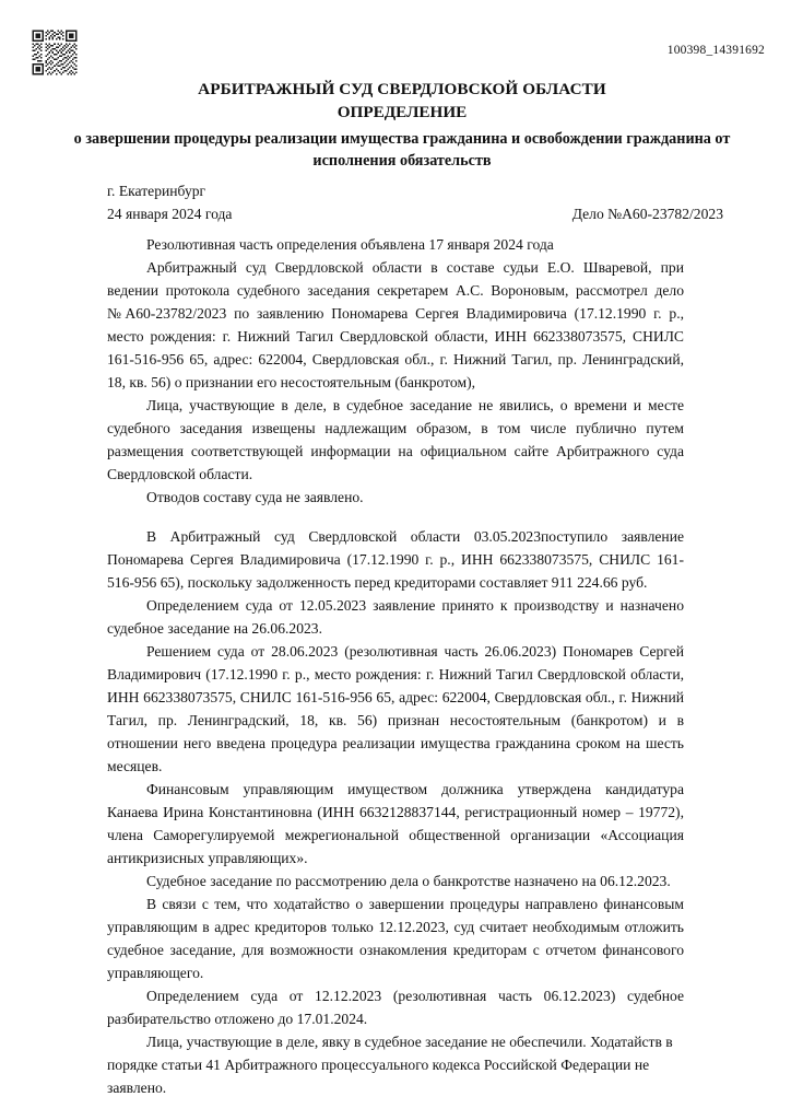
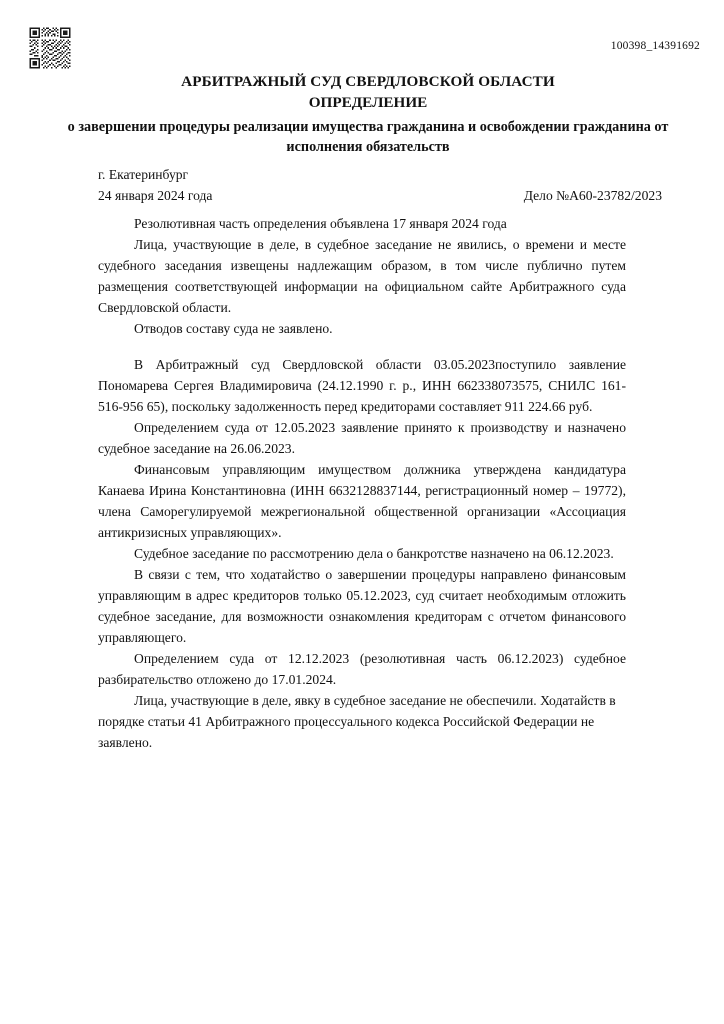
  100398_14391692
  АРБИТРАЖНЫЙ СУД СВЕРДЛОВСКОЙ ОБЛАСТИ
  ОПРЕДЕЛЕНИЕ
  о завершении процедуры реализации имущества гражданина и освобождении гражданина от исполнения обязательств
  г. Екатеринбург
  24 января 2024 года
  Дело №А60-23782/2023
  Резолютивная часть определения объявлена 17 января 2024 года
- Арбитражный суд Свердловской области в составе судьи Е.О. Шваревой, при ведении протокола судебного заседания секретарем А.С. Вороновым, рассмотрел дело №А60-23782/2023 по заявлению Пономарева Сергея Владимировича (17.12.1990 г. р., место рождения: г. Нижний Тагил Свердловской области, ИНН 662338073575, СНИЛС 161-516-956 65, адрес: 622004, Свердловская обл., г. Нижний Тагил, пр. Ленинградский, 18, кв. 56) о признании его несостоятельным (банкротом),
  Лица, участвующие в деле, в судебное заседание не явились, о времени и месте судебного заседания извещены надлежащим образом, в том числе публично путем размещения соответствующей информации на официальном сайте Арбитражного суда Свердловской области.
  Отводов составу суда не заявлено.
- В Арбитражный суд Свердловской области 03.05.2023поступило заявление Пономарева Сергея Владимировича (17.12.1990 г. р., ИНН 662338073575, СНИЛС 161-516-956 65), поскольку задолженность перед кредиторами составляет 911 224.66 руб.
+ В Арбитражный суд Свердловской области 03.05.2023поступило заявление Пономарева Сергея Владимировича (24.12.1990 г. р., ИНН 662338073575, СНИЛС 161-516-956 65), поскольку задолженность перед кредиторами составляет 911 224.66 руб.
  Определением суда от 12.05.2023 заявление принято к производству и назначено судебное заседание на 26.06.2023.
- Решением суда от 28.06.2023 (резолютивная часть 26.06.2023) Пономарев Сергей Владимирович (17.12.1990 г. р., место рождения: г. Нижний Тагил Свердловской области, ИНН 662338073575, СНИЛС 161-516-956 65, адрес: 622004, Свердловская обл., г. Нижний Тагил, пр. Ленинградский, 18, кв. 56) признан несостоятельным (банкротом) и в отношении него введена процедура реализации имущества гражданина сроком на шесть месяцев.
  Финансовым управляющим имуществом должника утверждена кандидатура Канаева Ирина Константиновна (ИНН 6632128837144, регистрационный номер – 19772), члена Саморегулируемой межрегиональной общественной организации «Ассоциация антикризисных управляющих».
  Судебное заседание по рассмотрению дела о банкротстве назначено на 06.12.2023.
- В связи с тем, что ходатайство о завершении процедуры направлено финансовым управляющим в адрес кредиторов только 12.12.2023, суд считает необходимым отложить судебное заседание, для возможности ознакомления кредиторам с отчетом финансового управляющего.
+ В связи с тем, что ходатайство о завершении процедуры направлено финансовым управляющим в адрес кредиторов только 05.12.2023, суд считает необходимым отложить судебное заседание, для возможности ознакомления кредиторам с отчетом финансового управляющего.
  Определением суда от 12.12.2023 (резолютивная часть 06.12.2023) судебное разбирательство отложено до 17.01.2024.
  Лица, участвующие в деле, явку в судебное заседание не обеспечили. Ходатайств в порядке статьи 41 Арбитражного процессуального кодекса Российской Федерации не заявлено.
